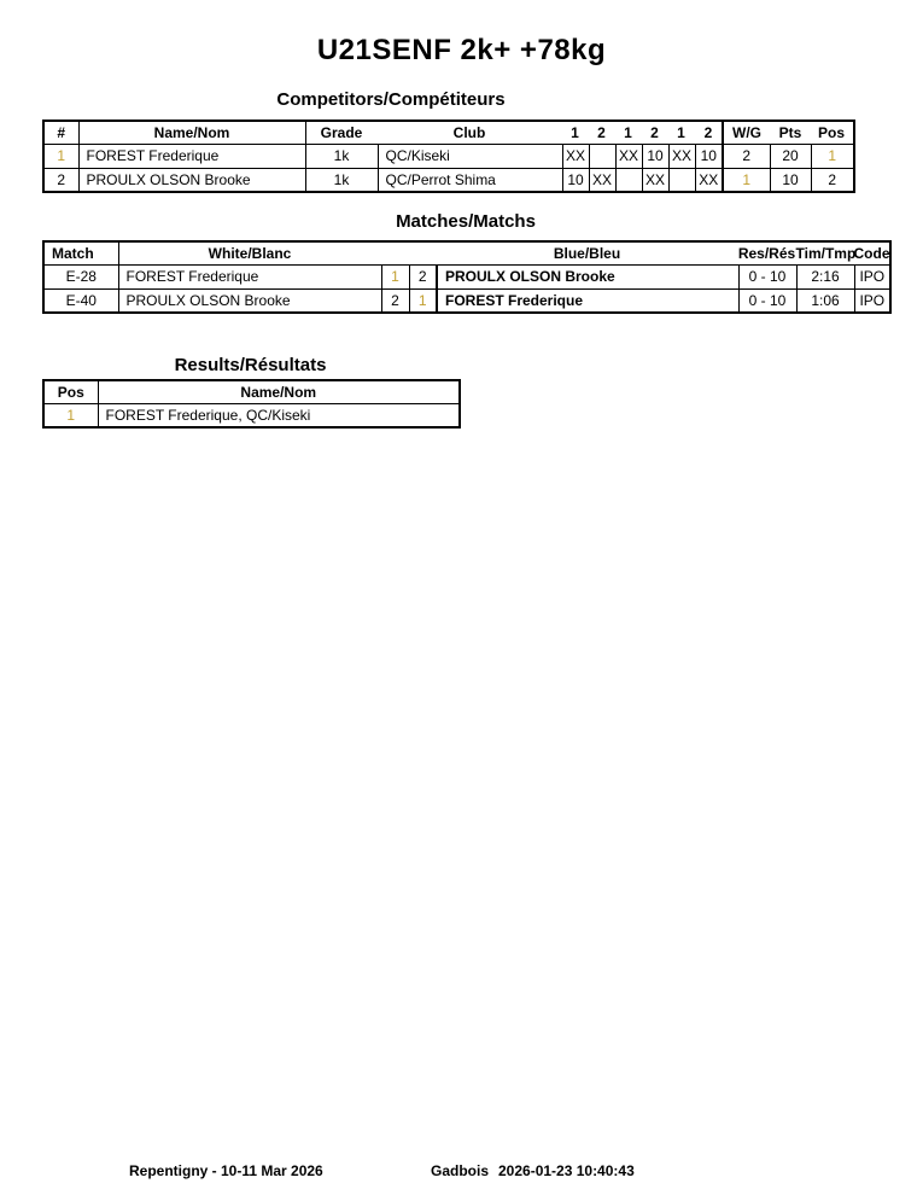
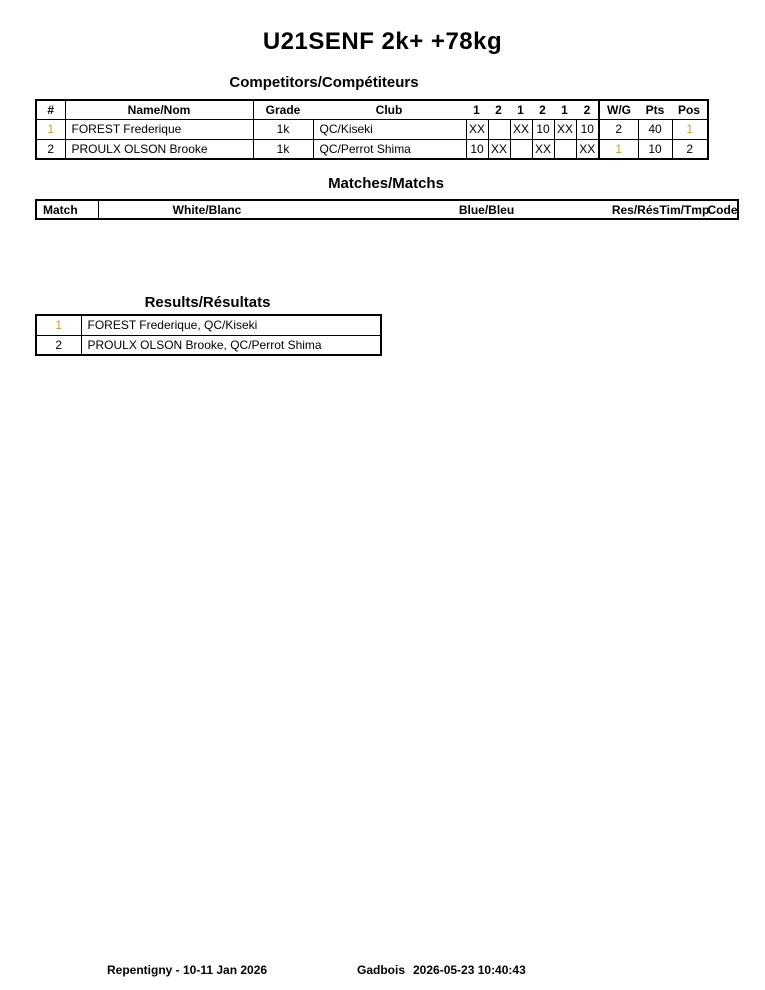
  U21SENF 2k+ +78kg
  Competitors/Compétiteurs
  #	Name/Nom	Grade Club 1 2 1 2 1 2	W/G Pts Pos
- 1	FOREST Frederique	1k	QC/Kiseki	XX		XX	10	XX	10	2	20	1
+ 1	FOREST Frederique	1k	QC/Kiseki	XX		XX	10	XX	10	2	40	1
  2	PROULX OLSON Brooke	1k	QC/Perrot Shima	10	XX		XX		XX	1	10	2
  Matches/Matchs
  Match	White/Blanc Blue/Bleu Res/Rés Tim/Tmp Code
- E-28	FOREST Frederique	1	2	PROULX OLSON Brooke	0 - 10	2:16	IPO
- E-40	PROULX OLSON Brooke	2	1	FOREST Frederique	0 - 10	1:06	IPO
  Results/Résultats
- Pos	Name/Nom
  1	FOREST Frederique, QC/Kiseki
+ 2	PROULX OLSON Brooke, QC/Perrot Shima
- Repentigny - 10-11 Mar 2026
+ Repentigny - 10-11 Jan 2026
  Gadbois
- 2026-01-23 10:40:43
+ 2026-05-23 10:40:43
